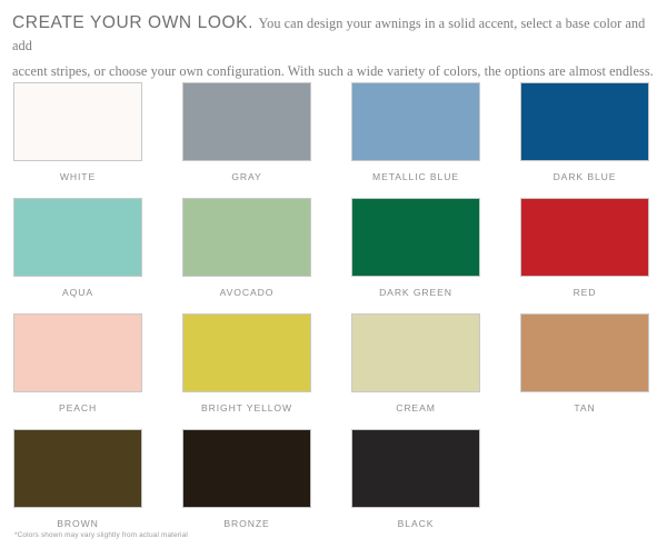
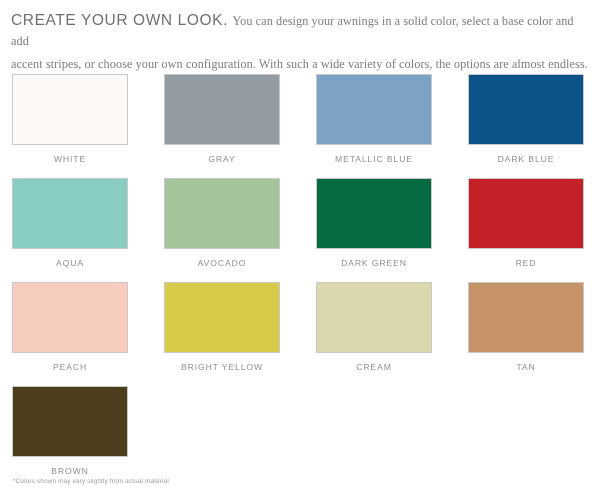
- CREATE YOUR OWN LOOK. You can design your awnings in a solid accent, select a base color and add
+ CREATE YOUR OWN LOOK. You can design your awnings in a solid color, select a base color and add
  accent stripes, or choose your own configuration. With such a wide variety of colors, the options are almost endless.
  WHITE
  GRAY
  METALLIC BLUE
  DARK BLUE
  AQUA
  AVOCADO
  DARK GREEN
  RED
  PEACH
  BRIGHT YELLOW
  CREAM
  TAN
  BROWN
- BRONZE
- BLACK
